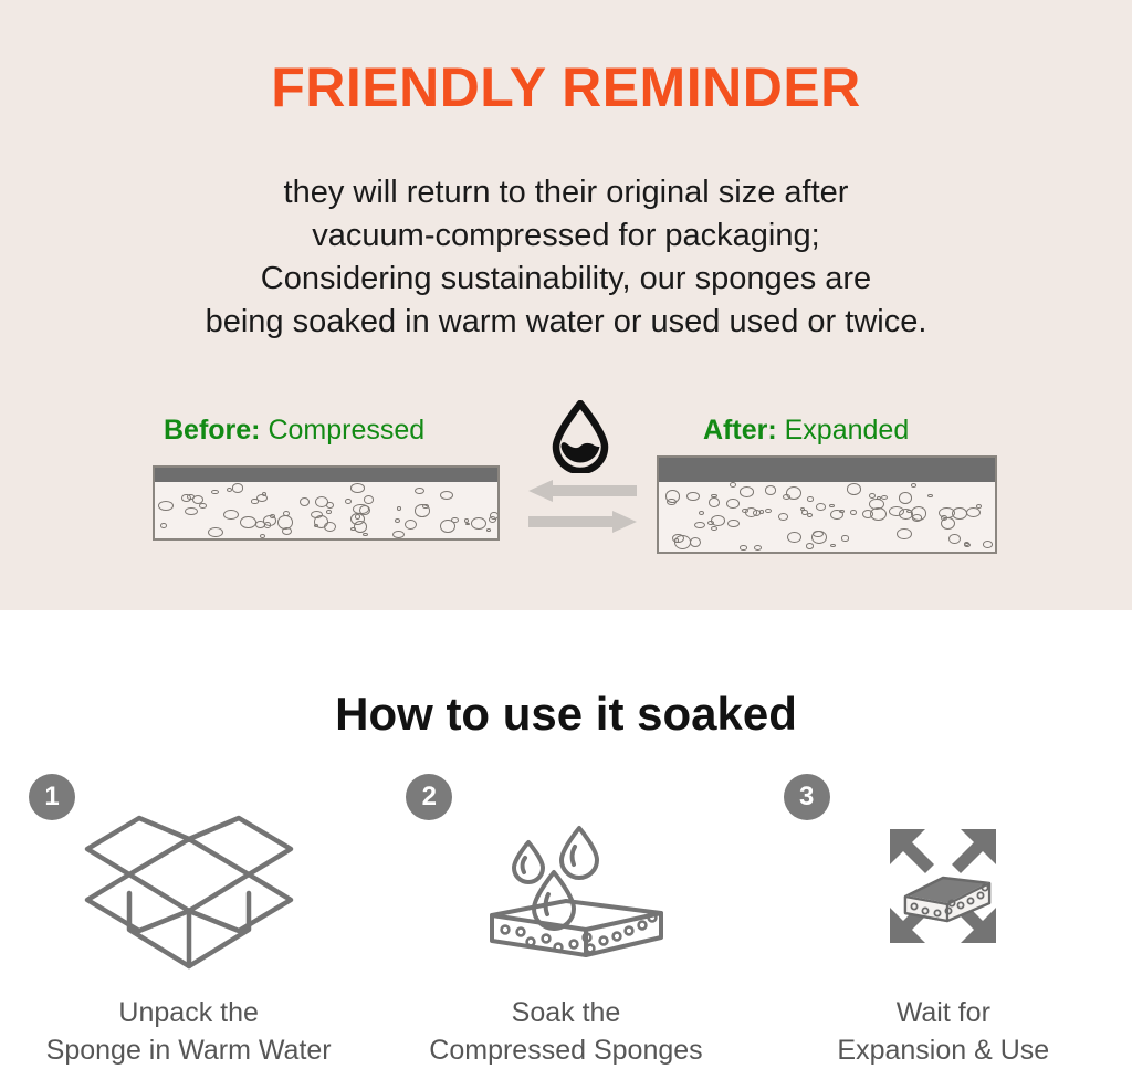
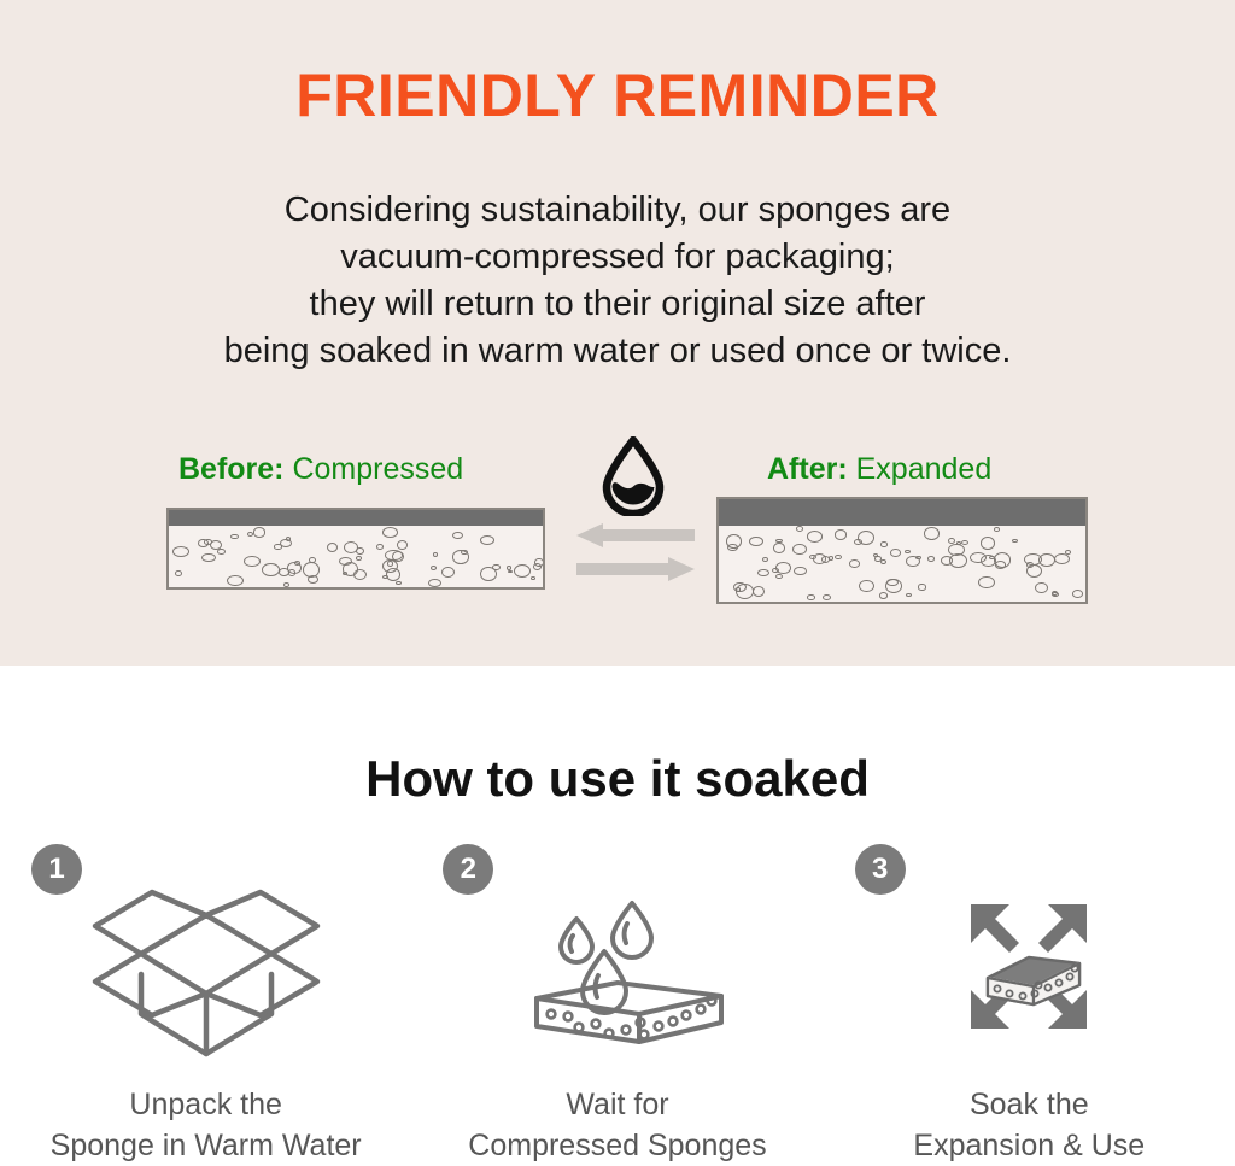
  FRIENDLY REMINDER
- they will return to their original size after
+ Considering sustainability, our sponges are
  vacuum-compressed for packaging;
- Considering sustainability, our sponges are
+ they will return to their original size after
- being soaked in warm water or used used or twice.
+ being soaked in warm water or used once or twice.
  Before: Compressed
  After: Expanded
  How to use it soaked
  1
  Unpack the
  Sponge in Warm Water
  2
- Soak the
+ Wait for
  Compressed Sponges
  3
- Wait for
+ Soak the
  Expansion & Use
